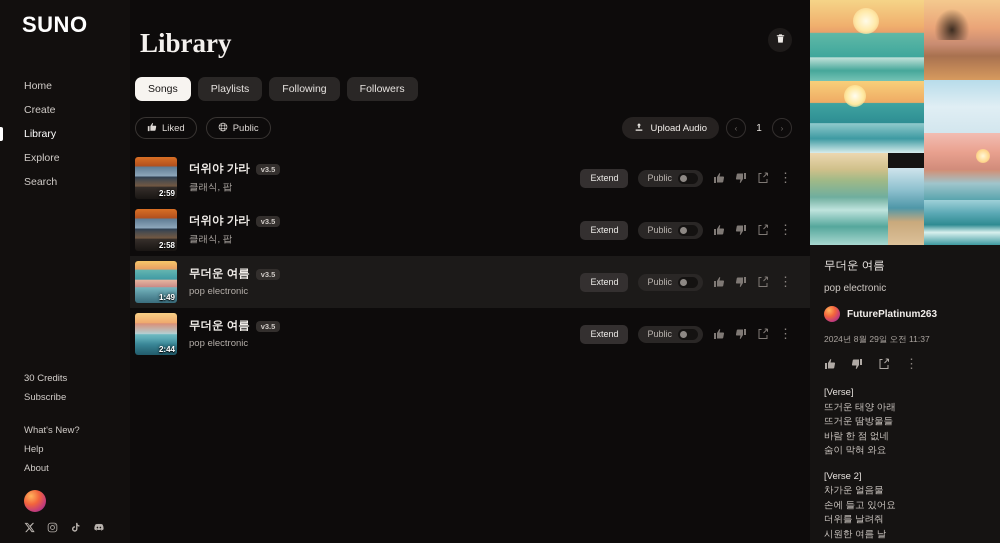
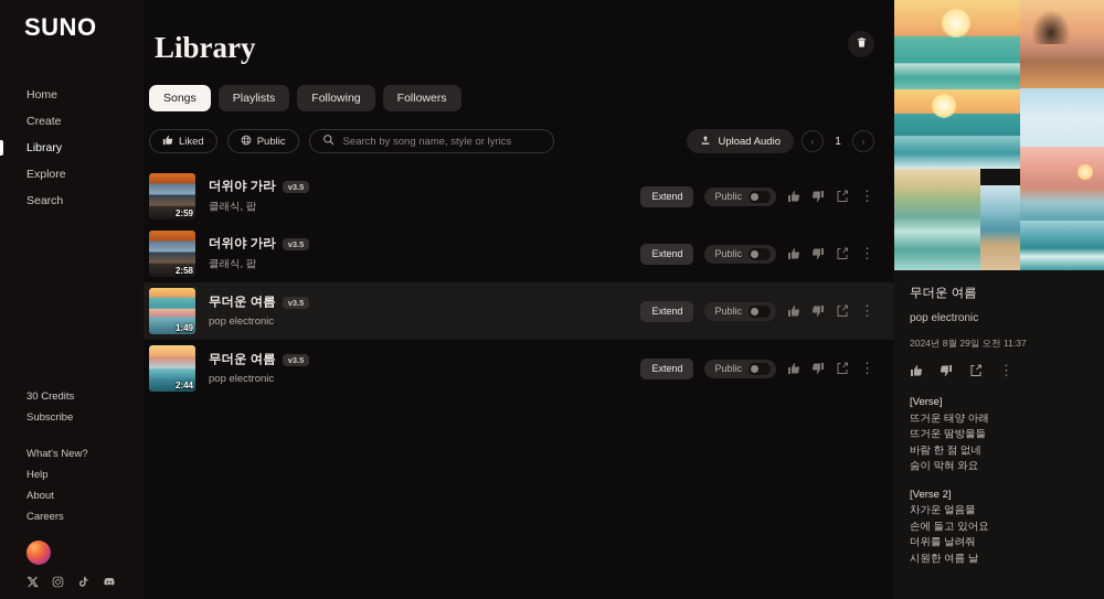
  SUNO
  Home
  Create
  Library
  Explore
  Search
  30 Credits
  Subscribe
  What's New?
  Help
  About
+ Careers
  Library
  Songs
  Playlists
  Following
  Followers
  Liked
  Public
+ Search by song name, style or lyrics
  Upload Audio
  ‹
  1
  ›
  2:59
  더위야 가라
  v3.5
  클래식, 팝
  Extend
  Public
  ⋮
  2:58
  더위야 가라
  v3.5
  클래식, 팝
  Extend
  Public
  ⋮
  1:49
  무더운 여름
  v3.5
  pop electronic
  Extend
  Public
  ⋮
  2:44
  무더운 여름
  v3.5
  pop electronic
  Extend
  Public
  ⋮
  무더운 여름
  pop electronic
- FuturePlatinum263
  2024년 8월 29일 오전 11:37
  ⋮
  [Verse]
  뜨거운 태양 아래
  뜨거운 땀방울들
  바람 한 점 없네
  숨이 막혀 와요
  [Verse 2]
  차가운 얼음물
  손에 들고 있어요
  더위를 날려줘
  시원한 여름 날
